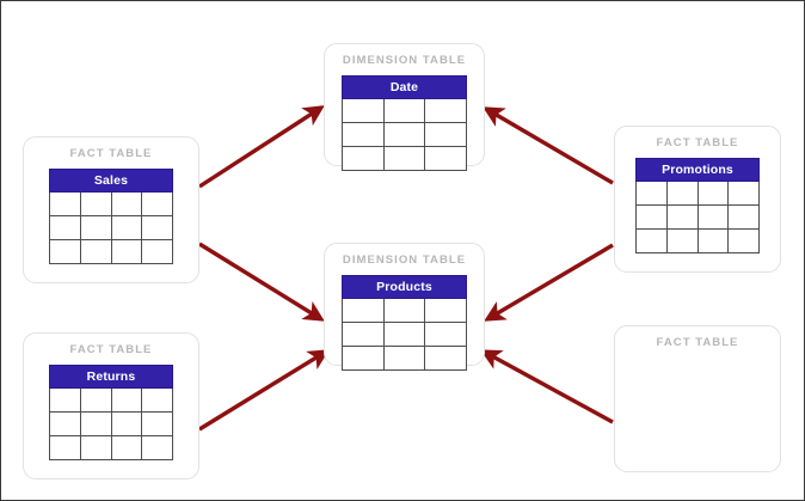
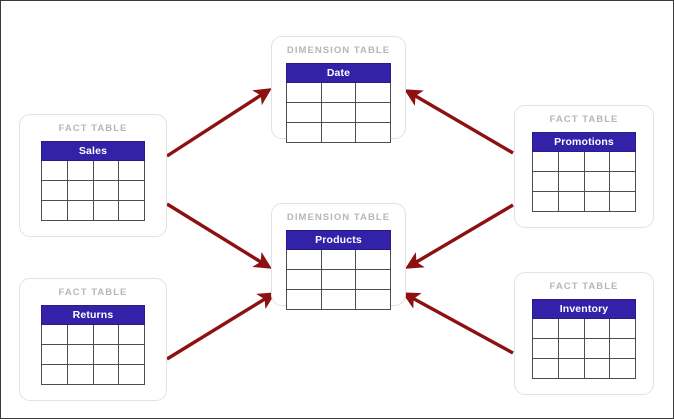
  FACT TABLE
  Sales
  FACT TABLE
  Returns
  FACT TABLE
  Promotions
  FACT TABLE
+ Inventory
  DIMENSION TABLE
  Date
  DIMENSION TABLE
  Products
